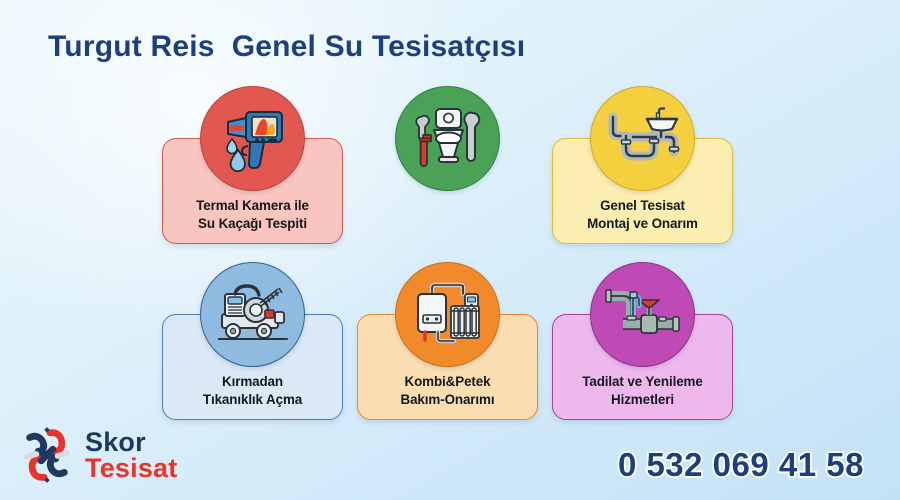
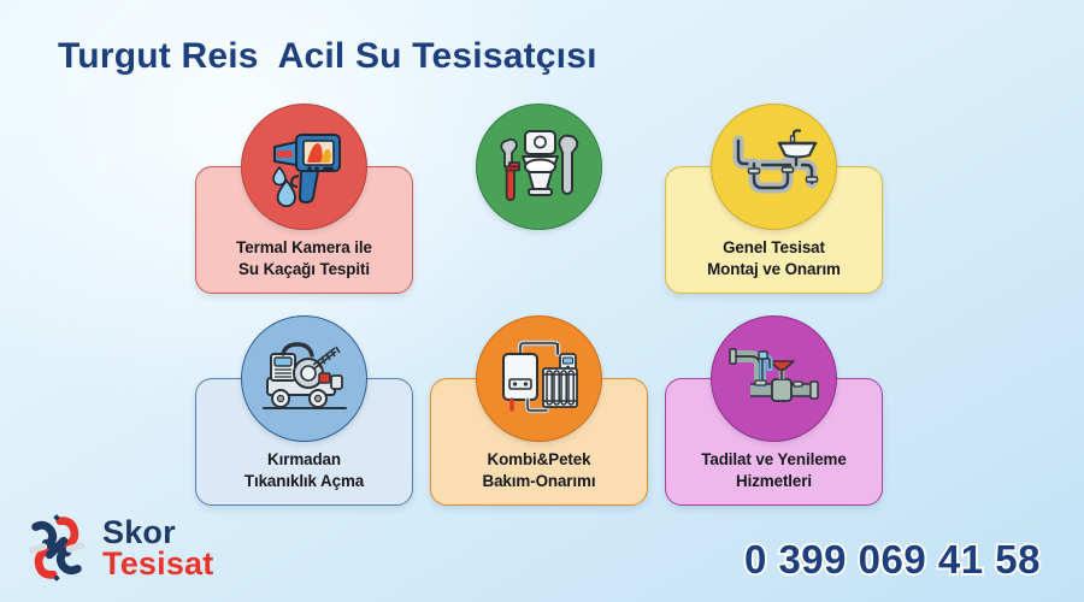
- Turgut Reis Genel Su Tesisatçısı
+ Turgut Reis Acil Su Tesisatçısı
  Termal Kamera ile
  Su Kaçağı Tespiti
  Genel Tesisat
  Montaj ve Onarım
  Kırmadan
  Tıkanıklık Açma
  Kombi&Petek
  Bakım-Onarımı
  Tadilat ve Yenileme
  Hizmetleri
  Skor
  Tesisat
- 0 532 069 41 58
+ 0 399 069 41 58
